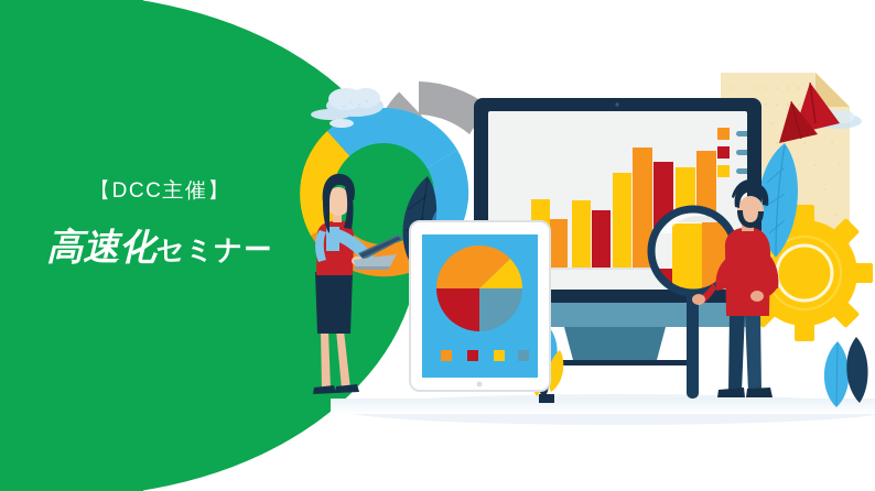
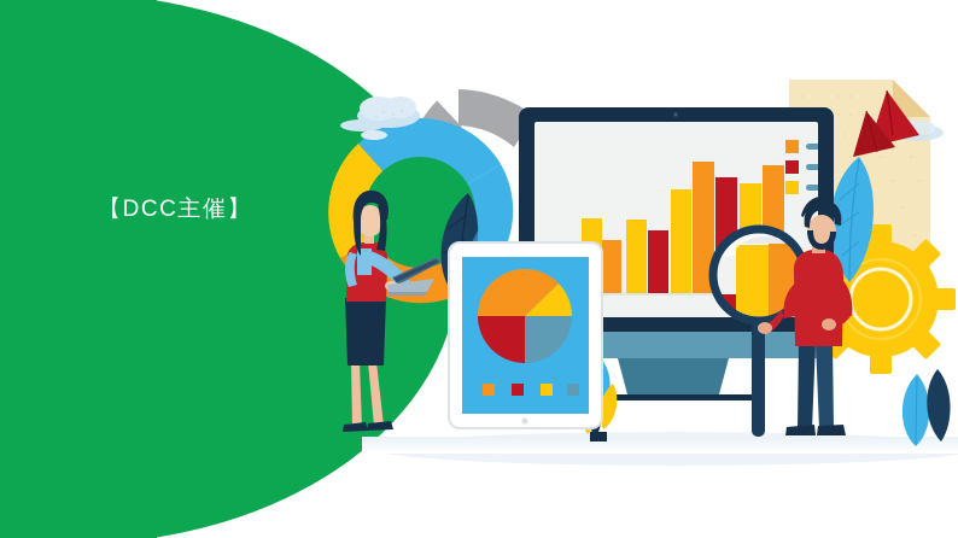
  【DCC主催】
- 高速化セミナー
